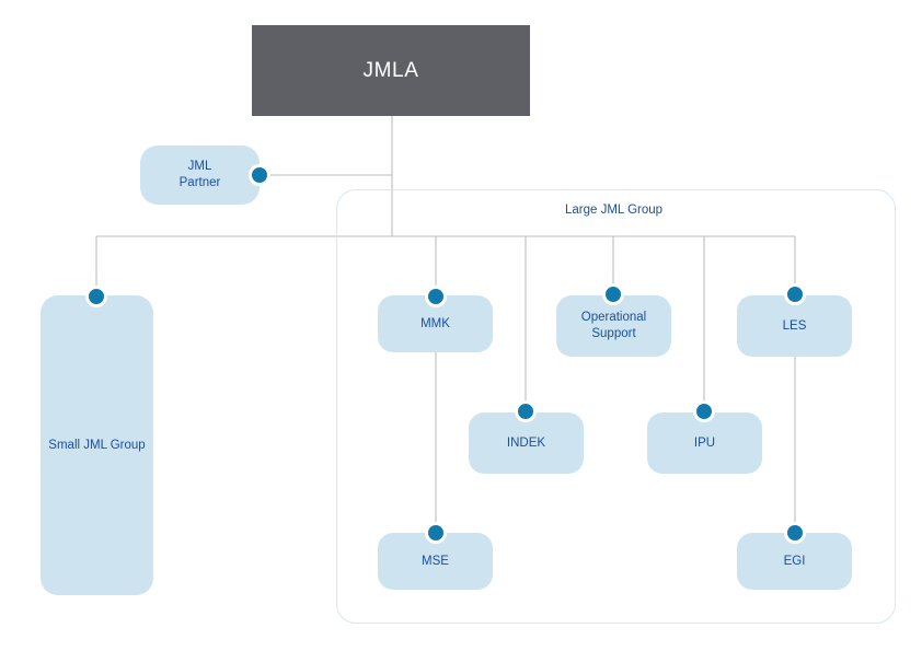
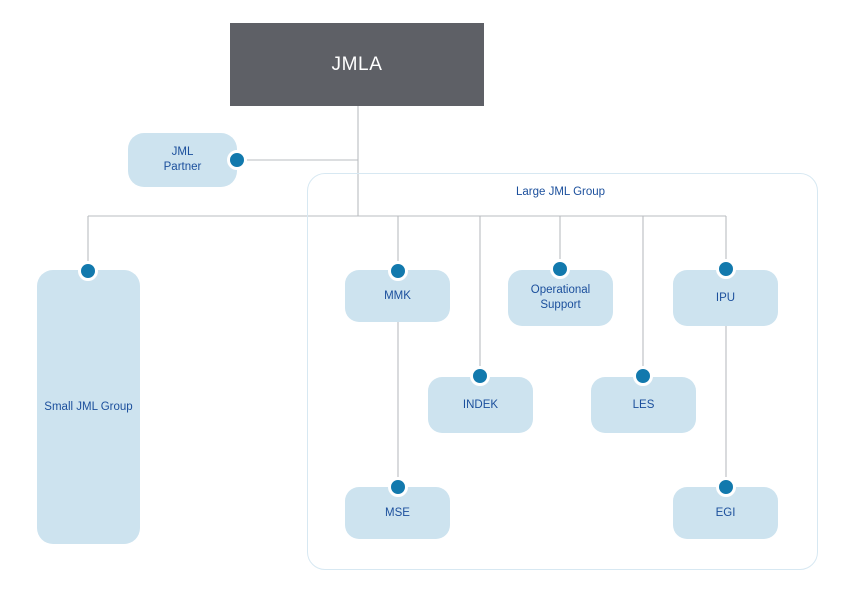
  Large JML Group
  JMLA
  JML
  Partner
  Small JML Group
  MMK
  Operational
  Support
- LES
+ IPU
  INDEK
- IPU
+ LES
  MSE
  EGI
